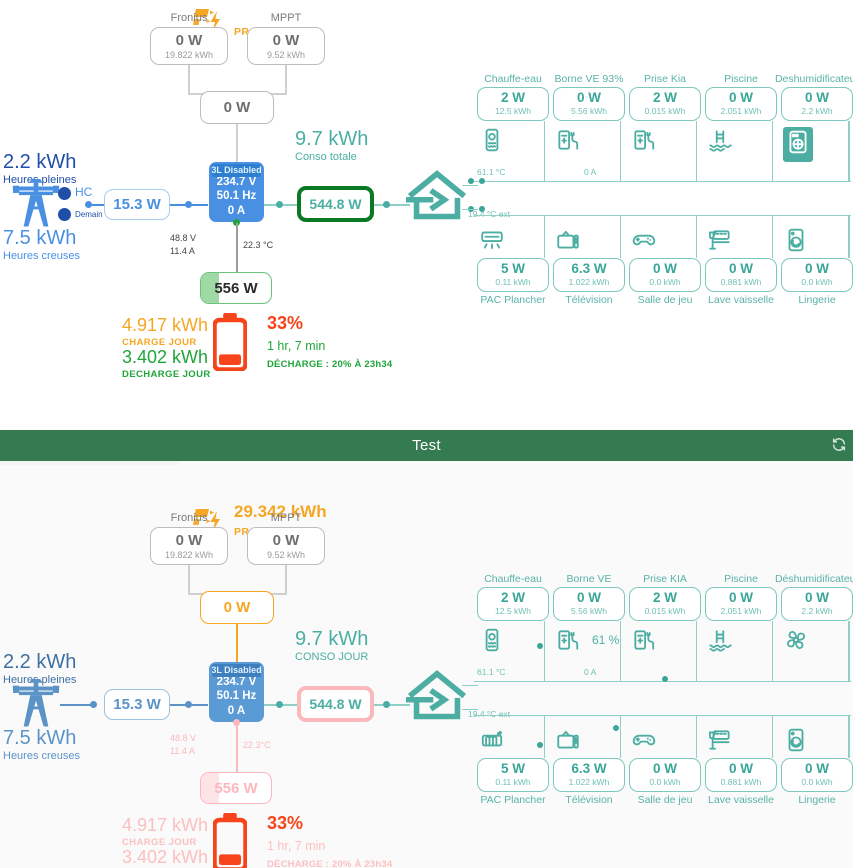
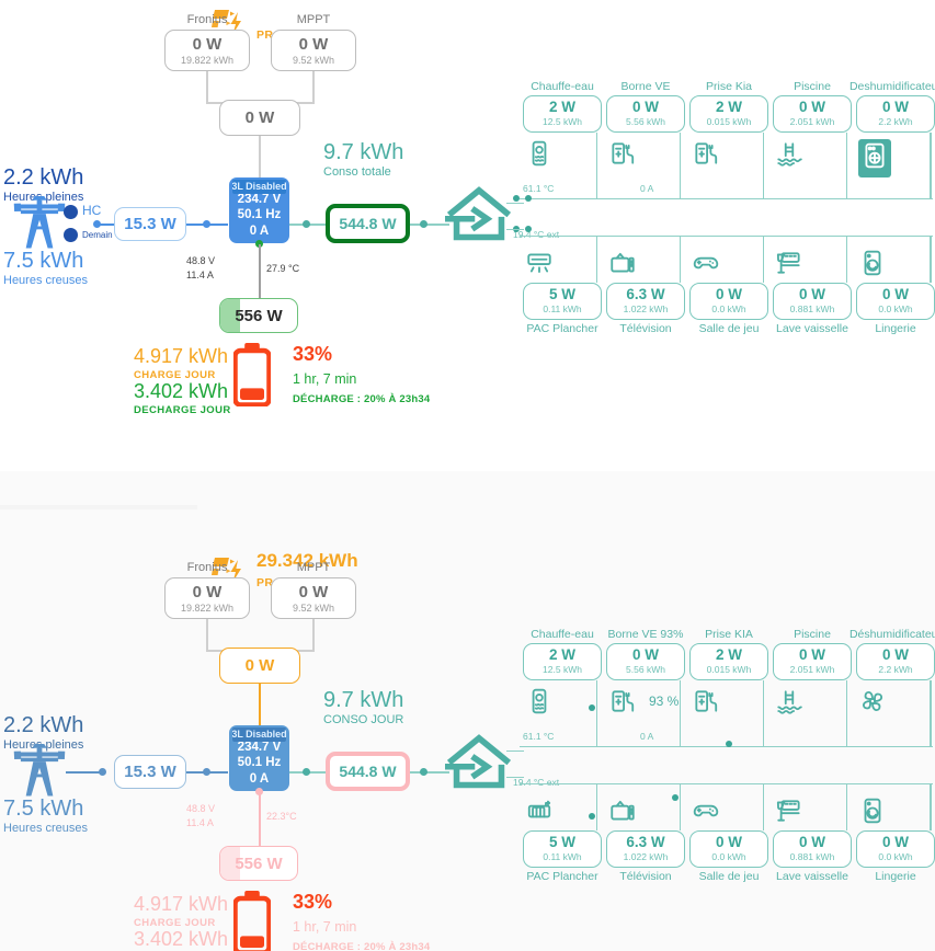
  Fronius
  0 W
  19.822 kWh
  MPPT
  0 W
  9.52 kWh
  0 W
  2.2 kWh
  Heure pleines
  7.5 kWh
  Heures creuses
  HC
  Demain
  15.3 W
  3L Disabled
  234.7 V
  50.1 Hz
  0 A
  9.7 kWh
  Conso totale
  544.8 W
  48.8 V
  11.4 A
- 22.3 °C
+ 27.9 °C
  556 W
  4.917 kWh
  CHARGE JOUR
  3.402 kWh
  DECHARGE JOUR
  33%
  1 hr, 7 min
  DÉCHARGE : 20% À 23h34
  Chauffe-eau
  2 W
  12.5 kWh
- Borne VE 93%
+ Borne VE
  0 W
  5.56 kWh
  Prise Kia
  2 W
  0.015 kWh
  Piscine
  0 W
  2.051 kWh
  Deshumidificate
  0 W
  2.2 kWh
  61.1 °C
  0 A
  19.4 °C ext
  5 W
  0.11 kWh
  PAC Plancher
  6.3 W
  1.022 kWh
  Télévision
  0 W
  0.0 kWh
  Salle de jeu
  0 W
  0.881 kWh
  Lave vaisselle
  0 W
  0.0 kWh
  Lingerie
- Test
  29.342 kWh
  Fronius
  0 W
  19.822 kWh
  MPPT
  0 W
  9.52 kWh
  0 W
  2.2 kWh
  Heure pleines
  7.5 kWh
  Heures creuses
  15.3 W
  3L Disabled
  234.7 V
  50.1 Hz
  0 A
  9.7 kWh
  CONSO JOUR
  544.8 W
  48.8 V
  11.4 A
  22.3°C
  556 W
  4.917 kWh
  CHARGE JOUR
  3.402 kWh
  33%
  1 hr, 7 min
  DÉCHARGE : 20% À 23h34
  Chauffe-eau
  2 W
  12.5 kWh
- Borne VE
+ Borne VE 93%
  0 W
  5.56 kWh
  Prise KIA
  2 W
  0.015 kWh
  Piscine
  0 W
  2.051 kWh
  Déshumidificate
  0 W
  2.2 kWh
  61.1 °C
  0 A
  19.4 °C ext
- 61 %
+ 93 %
  5 W
  0.11 kWh
  PAC Plancher
  6.3 W
  1.022 kWh
  Télévision
  0 W
  0.0 kWh
  Salle de jeu
  0 W
  0.881 kWh
  Lave vaisselle
  0 W
  0.0 kWh
  Lingerie
